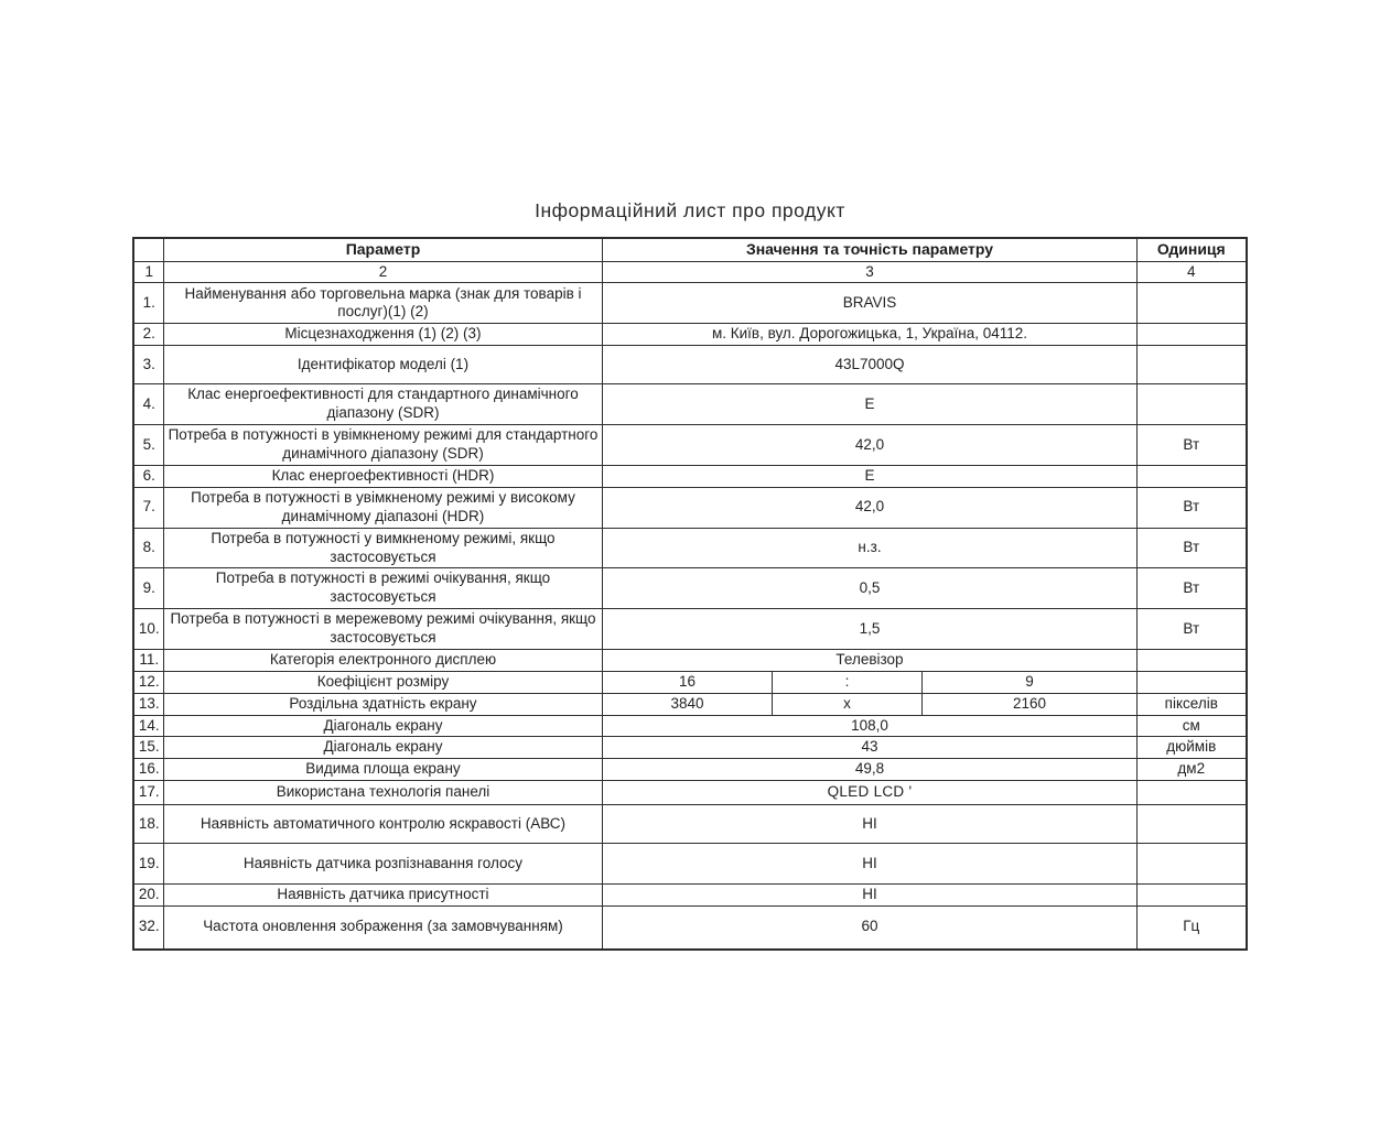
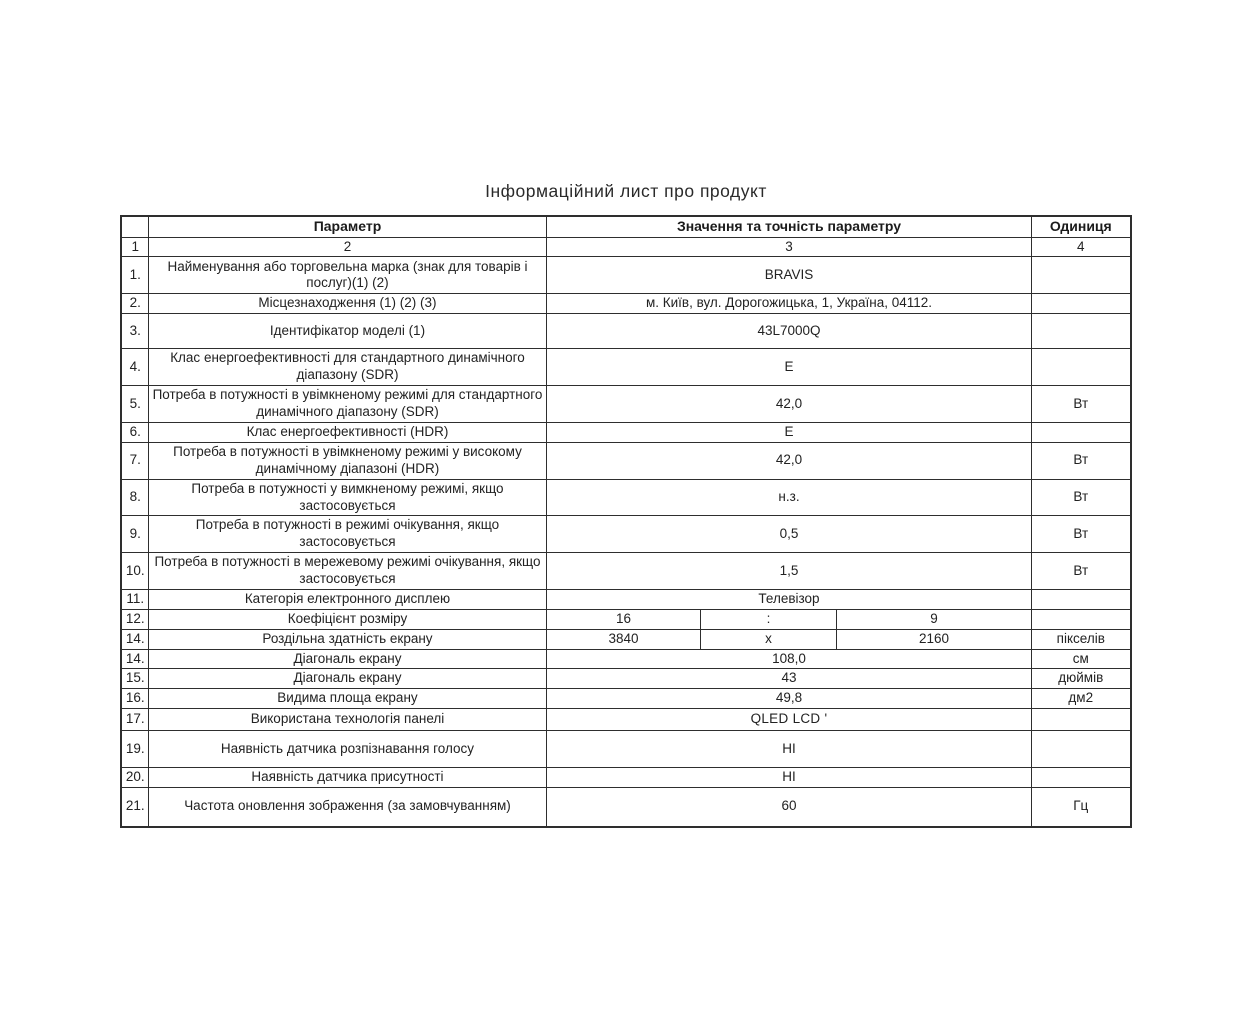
  Інформаційний лист про продукт
  	Параметр	Значення та точність параметру	Одиниця
  1	2	3	4
  1.	Найменування або торговельна марка (знак для товарів і послуг)(1) (2)	BRAVIS
  2.	Місцезнаходження (1) (2) (3)	м. Київ, вул. Дорогожицька, 1, Україна, 04112.
  3.	Ідентифікатор моделі (1)	43L7000Q
  4.	Клас енергоефективності для стандартного динамічного діапазону (SDR)	E
  5.	Потреба в потужності в увімкненому режимі для стандартного динамічного діапазону (SDR)	42,0	Вт
  6.	Клас енергоефективності (HDR)	E
  7.	Потреба в потужності в увімкненому режимі у високому динамічному діапазоні (HDR)	42,0	Вт
  8.	Потреба в потужності у вимкненому режимі, якщо застосовується	н.з.	Вт
  9.	Потреба в потужності в режимі очікування, якщо застосовується	0,5	Вт
  10.	Потреба в потужності в мережевому режимі очікування, якщо застосовується	1,5	Вт
  11.	Категорія електронного дисплею	Телевізор
  12.	Коефіцієнт розміру	16	:	9
- 13.	Роздільна здатність екрану	3840	x	2160	пікселів
+ 14.	Роздільна здатність екрану	3840	x	2160	пікселів
  14.	Діагональ екрану	108,0	см
  15.	Діагональ екрану	43	дюймів
  16.	Видима площа екрану	49,8	дм2
  17.	Використана технологія панелі	QLED LCD '
- 18.	Наявність автоматичного контролю яскравості (АВС)	НІ
  19.	Наявність датчика розпізнавання голосу	НІ
  20.	Наявність датчика присутності	НІ
- 32.	Частота оновлення зображення (за замовчуванням)	60	Гц
+ 21.	Частота оновлення зображення (за замовчуванням)	60	Гц
